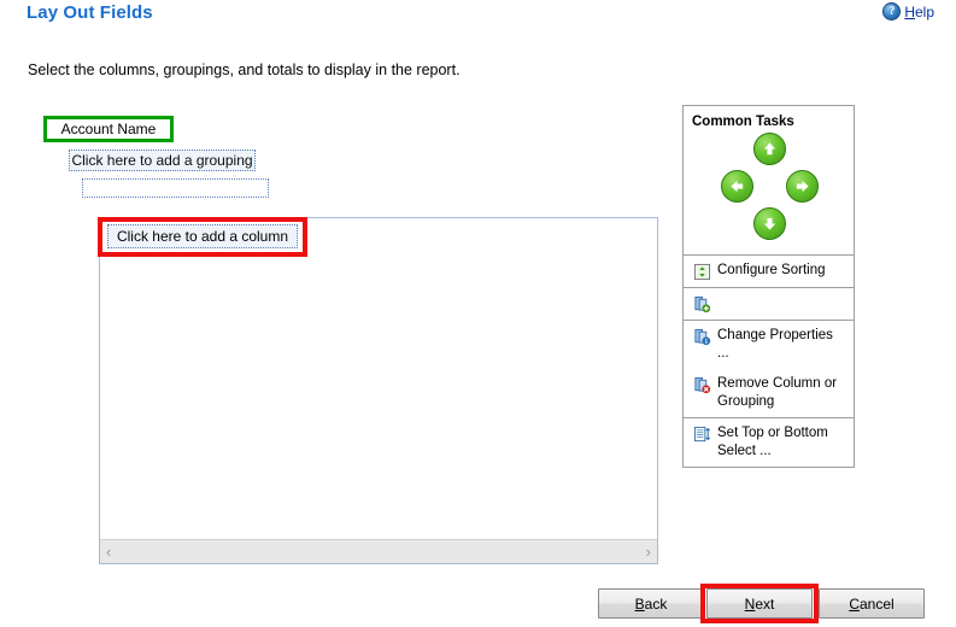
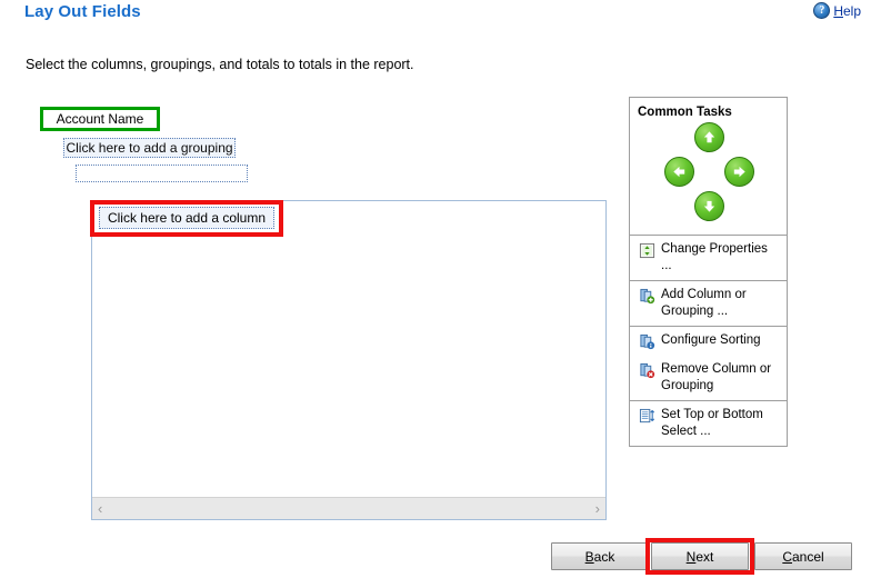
  Lay Out Fields
  ?
  Help
- Select the columns, groupings, and totals to display in the report.
+ Select the columns, groupings, and totals to totals in the report.
  Account Name
  Click here to add a grouping
  ‹
  ›
  Click here to add a column
  Common Tasks
- Configure Sorting
+ Change Properties ...
+ Add Column or Grouping ...
- Change Properties ...
+ Configure Sorting
  Remove Column or Grouping
  Set Top or Bottom Select ...
  Back
  Next
  Cancel
